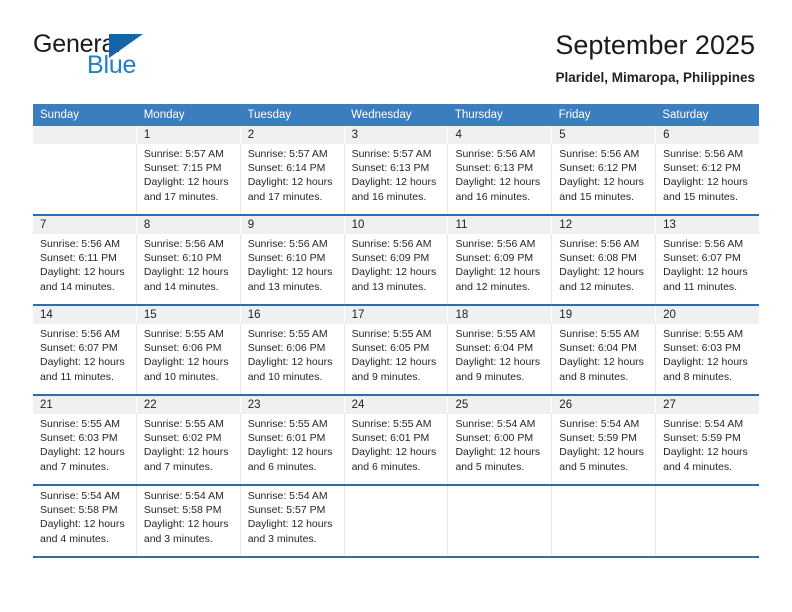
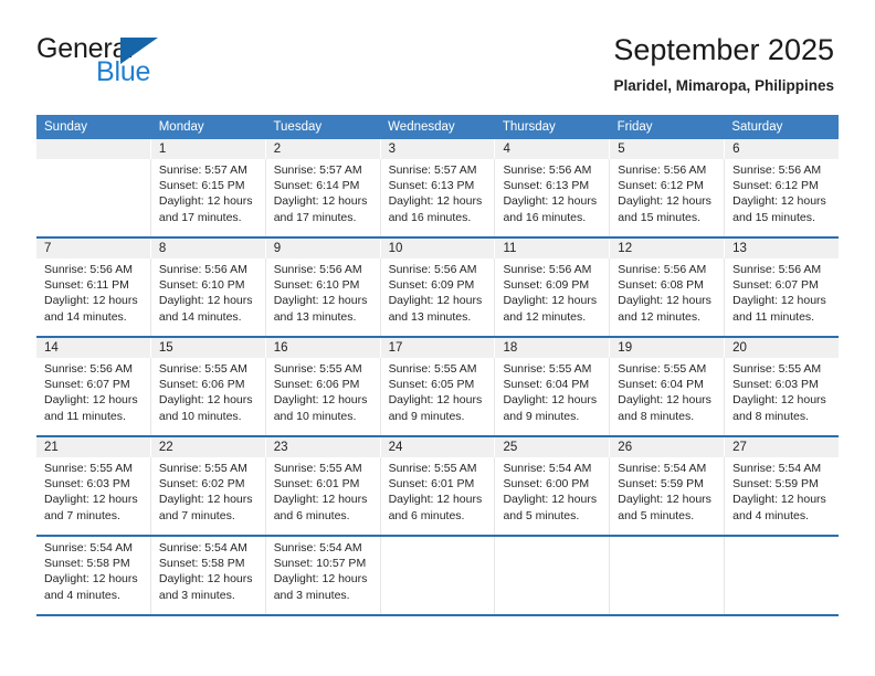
  General
  Blue
  September 2025
  Plaridel, Mimaropa, Philippines
  Sunday
  Monday
  Tuesday
  Wednesday
  Thursday
  Friday
  Saturday
  1
  2
  3
  4
  5
  6
  Sunrise: 5:57 AM
- Sunset: 7:15 PM
+ Sunset: 6:15 PM
  Daylight: 12 hours
  and 17 minutes.
  Sunrise: 5:57 AM
  Sunset: 6:14 PM
  Daylight: 12 hours
  and 17 minutes.
  Sunrise: 5:57 AM
  Sunset: 6:13 PM
  Daylight: 12 hours
  and 16 minutes.
  Sunrise: 5:56 AM
  Sunset: 6:13 PM
  Daylight: 12 hours
  and 16 minutes.
  Sunrise: 5:56 AM
  Sunset: 6:12 PM
  Daylight: 12 hours
  and 15 minutes.
  Sunrise: 5:56 AM
  Sunset: 6:12 PM
  Daylight: 12 hours
  and 15 minutes.
  7
  8
  9
  10
  11
  12
  13
  Sunrise: 5:56 AM
  Sunset: 6:11 PM
  Daylight: 12 hours
  and 14 minutes.
  Sunrise: 5:56 AM
  Sunset: 6:10 PM
  Daylight: 12 hours
  and 14 minutes.
  Sunrise: 5:56 AM
  Sunset: 6:10 PM
  Daylight: 12 hours
  and 13 minutes.
  Sunrise: 5:56 AM
  Sunset: 6:09 PM
  Daylight: 12 hours
  and 13 minutes.
  Sunrise: 5:56 AM
  Sunset: 6:09 PM
  Daylight: 12 hours
  and 12 minutes.
  Sunrise: 5:56 AM
  Sunset: 6:08 PM
  Daylight: 12 hours
  and 12 minutes.
  Sunrise: 5:56 AM
  Sunset: 6:07 PM
  Daylight: 12 hours
  and 11 minutes.
  14
  15
  16
  17
  18
  19
  20
  Sunrise: 5:56 AM
  Sunset: 6:07 PM
  Daylight: 12 hours
  and 11 minutes.
  Sunrise: 5:55 AM
  Sunset: 6:06 PM
  Daylight: 12 hours
  and 10 minutes.
  Sunrise: 5:55 AM
  Sunset: 6:06 PM
  Daylight: 12 hours
  and 10 minutes.
  Sunrise: 5:55 AM
  Sunset: 6:05 PM
  Daylight: 12 hours
  and 9 minutes.
  Sunrise: 5:55 AM
  Sunset: 6:04 PM
  Daylight: 12 hours
  and 9 minutes.
  Sunrise: 5:55 AM
  Sunset: 6:04 PM
  Daylight: 12 hours
  and 8 minutes.
  Sunrise: 5:55 AM
  Sunset: 6:03 PM
  Daylight: 12 hours
  and 8 minutes.
  21
  22
  23
  24
  25
  26
  27
  Sunrise: 5:55 AM
  Sunset: 6:03 PM
  Daylight: 12 hours
  and 7 minutes.
  Sunrise: 5:55 AM
  Sunset: 6:02 PM
  Daylight: 12 hours
  and 7 minutes.
  Sunrise: 5:55 AM
  Sunset: 6:01 PM
  Daylight: 12 hours
  and 6 minutes.
  Sunrise: 5:55 AM
  Sunset: 6:01 PM
  Daylight: 12 hours
  and 6 minutes.
  Sunrise: 5:54 AM
  Sunset: 6:00 PM
  Daylight: 12 hours
  and 5 minutes.
  Sunrise: 5:54 AM
  Sunset: 5:59 PM
  Daylight: 12 hours
  and 5 minutes.
  Sunrise: 5:54 AM
  Sunset: 5:59 PM
  Daylight: 12 hours
  and 4 minutes.
  Sunrise: 5:54 AM
  Sunset: 5:58 PM
  Daylight: 12 hours
  and 4 minutes.
  Sunrise: 5:54 AM
  Sunset: 5:58 PM
  Daylight: 12 hours
  and 3 minutes.
  Sunrise: 5:54 AM
- Sunset: 5:57 PM
+ Sunset: 10:57 PM
  Daylight: 12 hours
  and 3 minutes.
